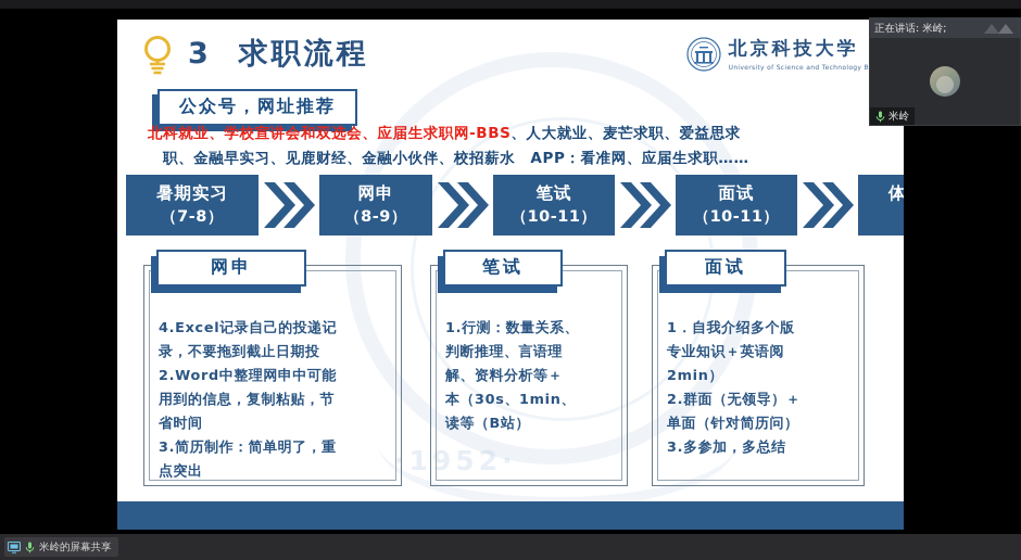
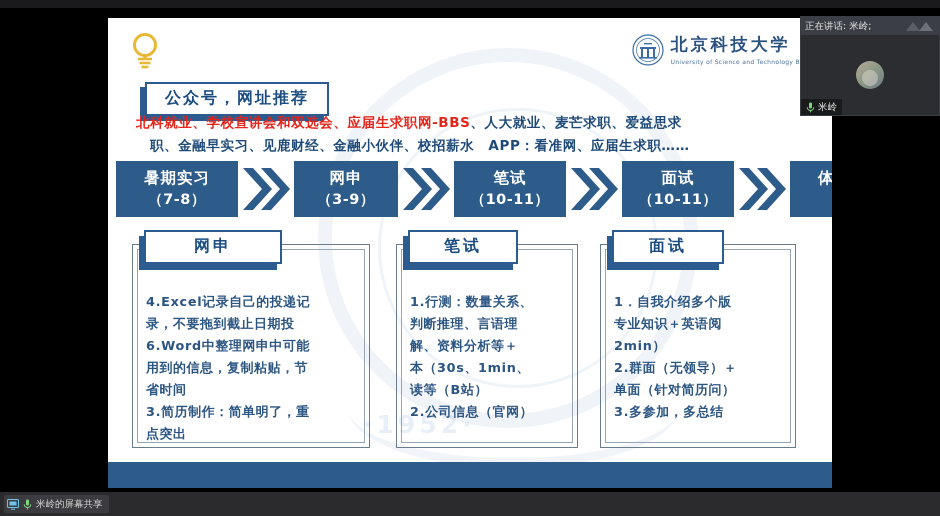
  ·1952·
- 3 求职流程
  北京科技大学
  公众号，网址推荐
  北科就业、学校宣讲会和双选会、应届生求职网-BBS、人大就业、麦芒求职、爱益思求
  职、金融早实习、见鹿财经、金融小伙伴、校招薪水 APP：看准网、应届生求职……
  暑期实习
  （7-8）
  网申
- （8-9）
+ （3-9）
  笔试
  （10-11）
  面试
  （10-11）
  网申
  4.Excel记录自己的投递记
  录，不要拖到截止日期投
- 2.Word中整理网申中可能
+ 6.Word中整理网申中可能
  用到的信息，复制粘贴，节
  省时间
  3.简历制作：简单明了，重
  点突出
  笔试
  1.行测：数量关系、
  判断推理、言语理
  解、资料分析等＋
  本（30s、1min、
  读等（B站）
+ 2.公司信息（官网）
  面试
  1．自我介绍多个版
  专业知识＋英语阅
  2min）
  2.群面（无领导）＋
  单面（针对简历问）
  3.多参加，多总结
  正在讲话: 米岭;
  米岭
  米岭的屏幕共享
